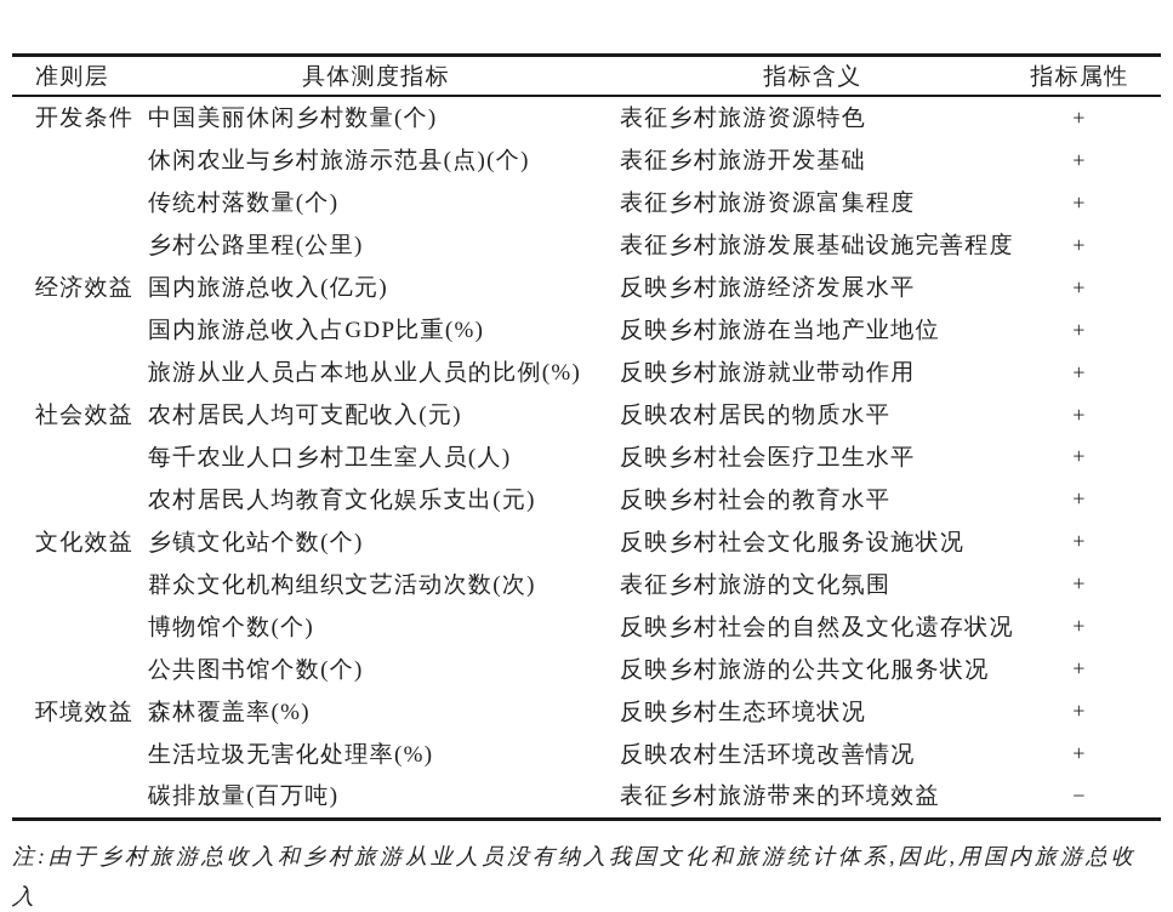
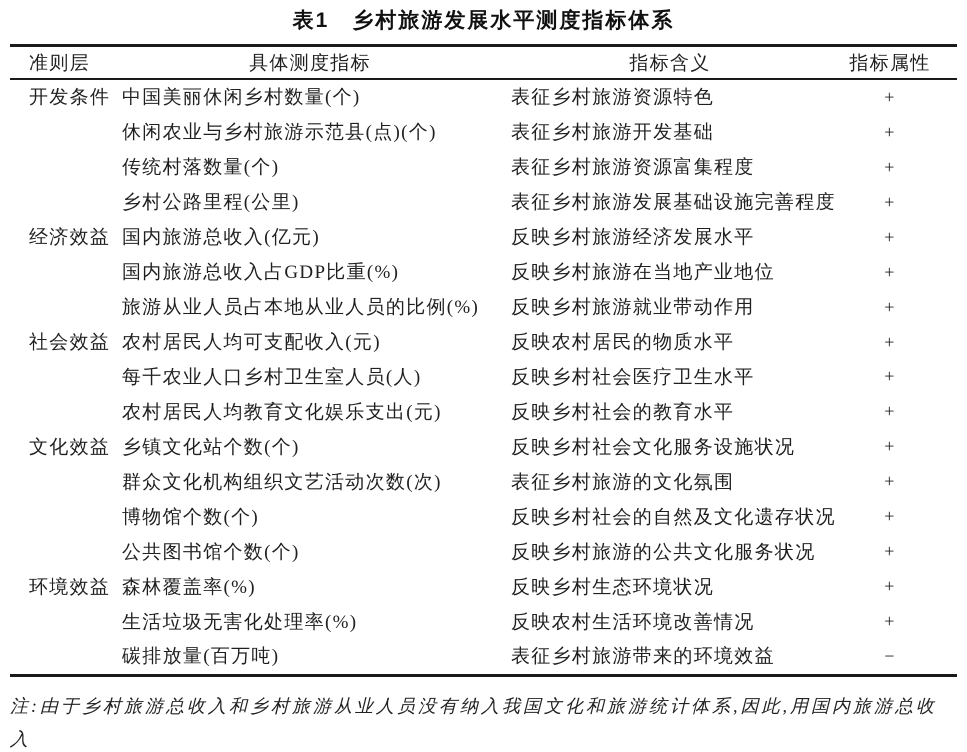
+ 表1 乡村旅游发展水平测度指标体系
  准则层
  具体测度指标
  指标含义
  指标属性
  开发条件
  中国美丽休闲乡村数量(个)
  表征乡村旅游资源特色
  +
  休闲农业与乡村旅游示范县(点)(个)
  表征乡村旅游开发基础
  +
  传统村落数量(个)
  表征乡村旅游资源富集程度
  +
  乡村公路里程(公里)
  表征乡村旅游发展基础设施完善程度
  +
  经济效益
  国内旅游总收入(亿元)
  反映乡村旅游经济发展水平
  +
  国内旅游总收入占GDP比重(%)
  反映乡村旅游在当地产业地位
  +
  旅游从业人员占本地从业人员的比例(%)
  反映乡村旅游就业带动作用
  +
  社会效益
  农村居民人均可支配收入(元)
  反映农村居民的物质水平
  +
  每千农业人口乡村卫生室人员(人)
  反映乡村社会医疗卫生水平
  +
  农村居民人均教育文化娱乐支出(元)
  反映乡村社会的教育水平
  +
  文化效益
  乡镇文化站个数(个)
  反映乡村社会文化服务设施状况
  +
  群众文化机构组织文艺活动次数(次)
  表征乡村旅游的文化氛围
  +
  博物馆个数(个)
  反映乡村社会的自然及文化遗存状况
  +
  公共图书馆个数(个)
  反映乡村旅游的公共文化服务状况
  +
  环境效益
  森林覆盖率(%)
  反映乡村生态环境状况
  +
  生活垃圾无害化处理率(%)
  反映农村生活环境改善情况
  +
  碳排放量(百万吨)
  表征乡村旅游带来的环境效益
  −
  注:由于乡村旅游总收入和乡村旅游从业人员没有纳入我国文化和旅游统计体系,因此,用国内旅游总收入
